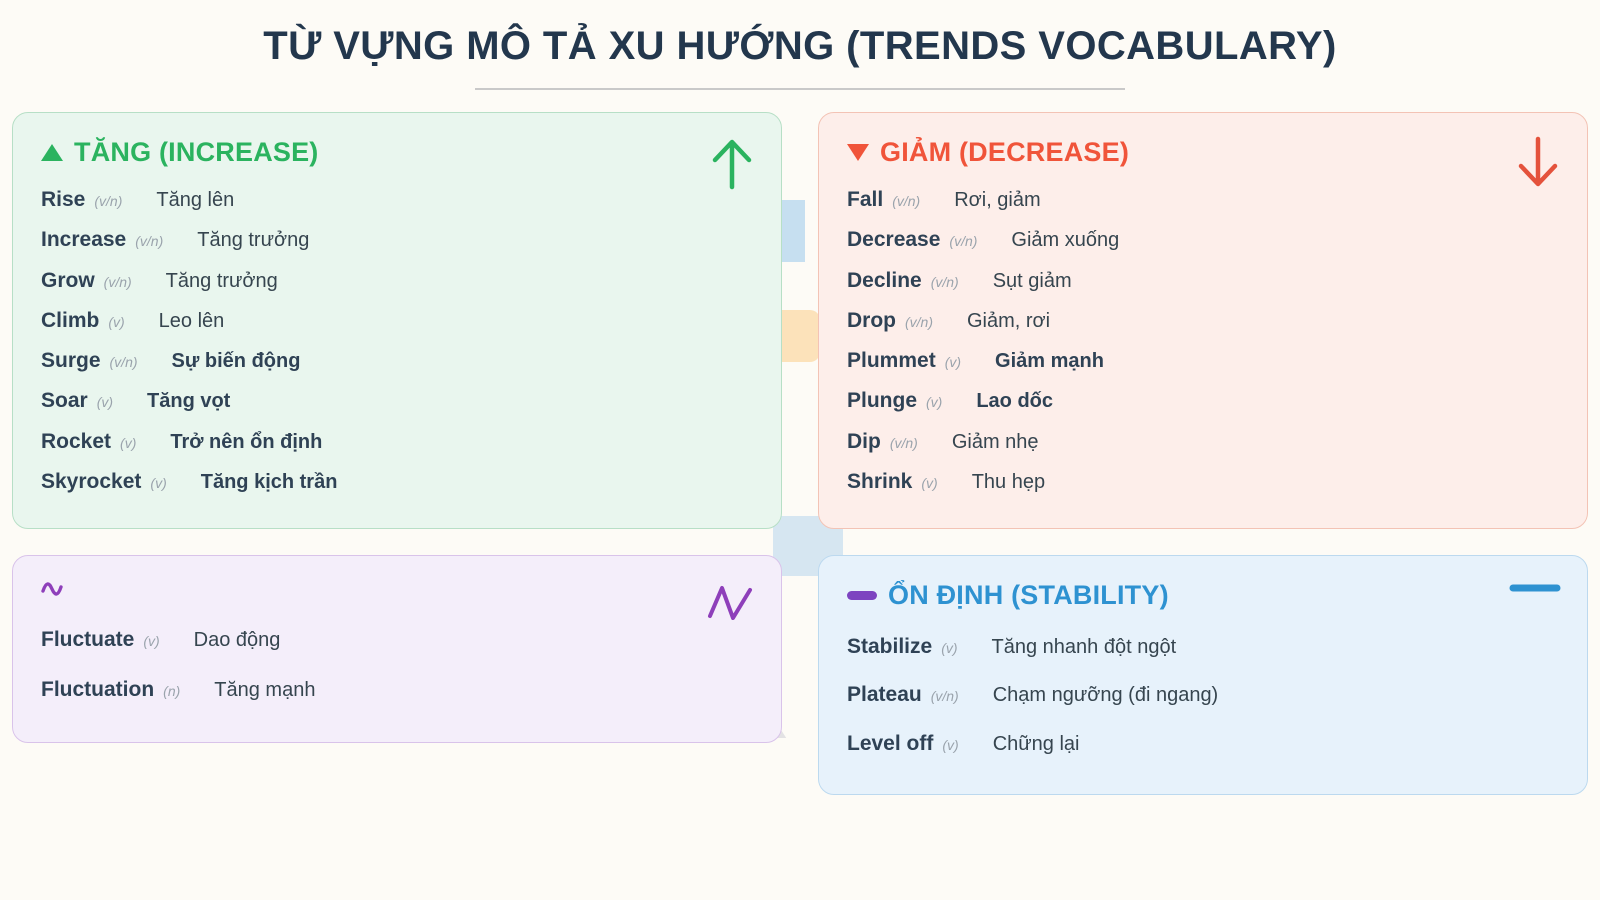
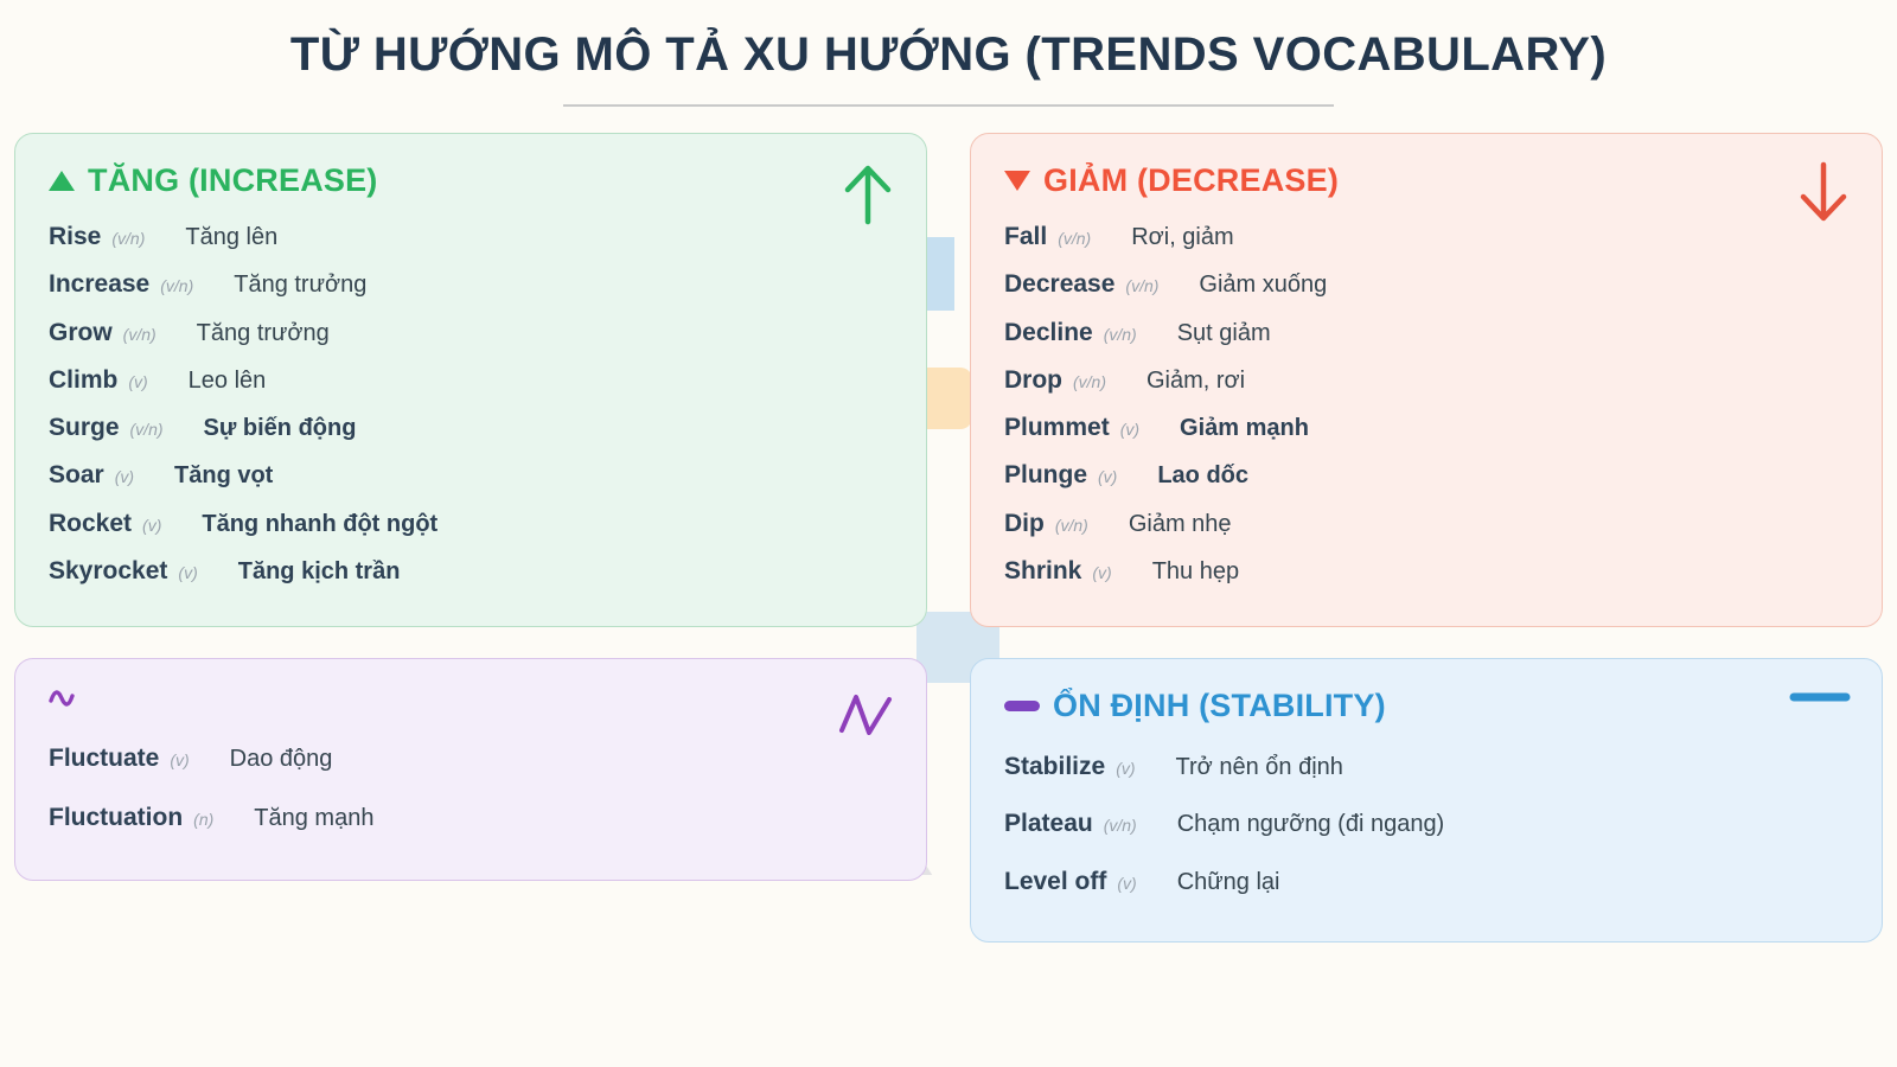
- TỪ VỰNG MÔ TẢ XU HƯỚNG (TRENDS VOCABULARY)
+ TỪ HƯỚNG MÔ TẢ XU HƯỚNG (TRENDS VOCABULARY)
  TĂNG (INCREASE)
  Rise
  (v/n)
  Tăng lên
  Increase
  (v/n)
  Tăng trưởng
  Grow
  (v/n)
  Tăng trưởng
  Climb
  (v)
  Leo lên
  Surge
  (v/n)
  Sự biến động
  Soar
  (v)
  Tăng vọt
  Rocket
  (v)
- Trở nên ổn định
+ Tăng nhanh đột ngột
  Skyrocket
  (v)
  Tăng kịch trần
  GIẢM (DECREASE)
  Fall
  (v/n)
  Rơi, giảm
  Decrease
  (v/n)
  Giảm xuống
  Decline
  (v/n)
  Sụt giảm
  Drop
  (v/n)
  Giảm, rơi
  Plummet
  (v)
  Giảm mạnh
  Plunge
  (v)
  Lao dốc
  Dip
  (v/n)
  Giảm nhẹ
  Shrink
  (v)
  Thu hẹp
  Fluctuate
  (v)
  Dao động
  Fluctuation
  (n)
  Tăng mạnh
  ỔN ĐỊNH (STABILITY)
  Stabilize
  (v)
- Tăng nhanh đột ngột
+ Trở nên ổn định
  Plateau
  (v/n)
  Chạm ngưỡng (đi ngang)
  Level off
  (v)
  Chững lại
